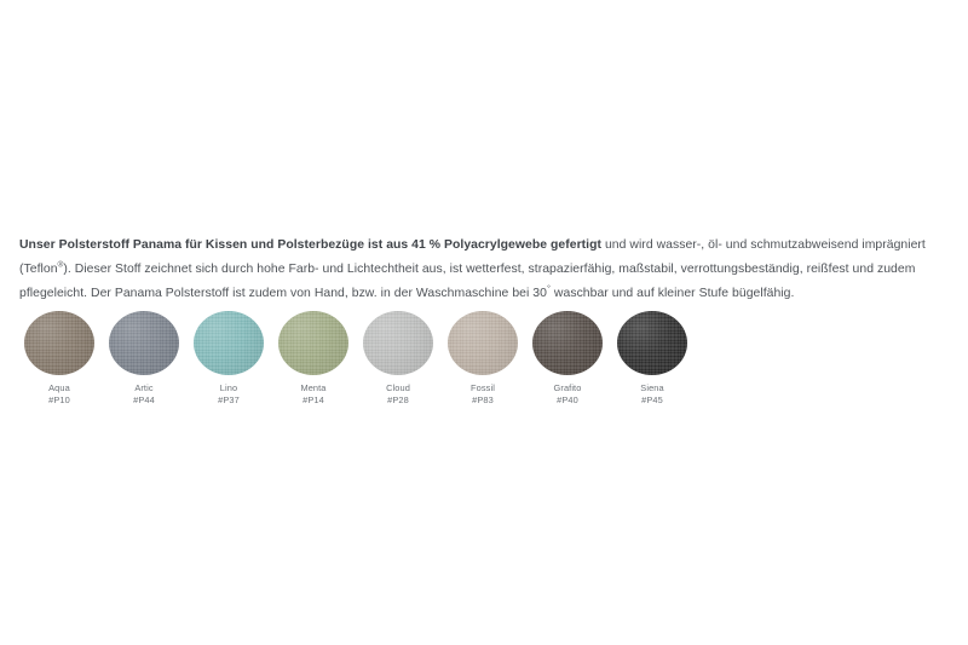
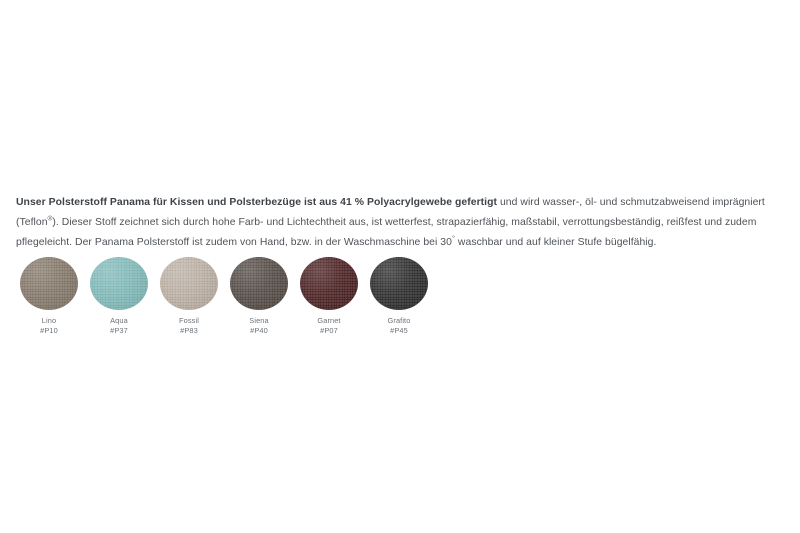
  Unser Polsterstoff Panama für Kissen und Polsterbezüge ist aus 41 % Polyacrylgewebe gefertigt und wird wasser-, öl- und schmutzabweisend imprägniert (Teflon ). Dieser Stoff zeichnet sich durch hohe Farb- und Lichtechtheit aus, ist wetterfest, strapazierfähig, maßstabil, verrottungsbeständig, reißfest und zudem pflegeleicht. Der Panama Polsterstoff ist zudem von Hand, bzw. in der Waschmaschine bei 30° waschbar und auf kleiner Stufe bügelfähig.
- Aqua
+ Lino
  #P10
- Artic
- #P44
- Lino
+ Aqua
  #P37
- Menta
- #P14
- Cloud
- #P28
  Fossil
  #P83
- Grafito
+ Siena
  #P40
+ Garnet
+ #P07
- Siena
+ Grafito
  #P45
